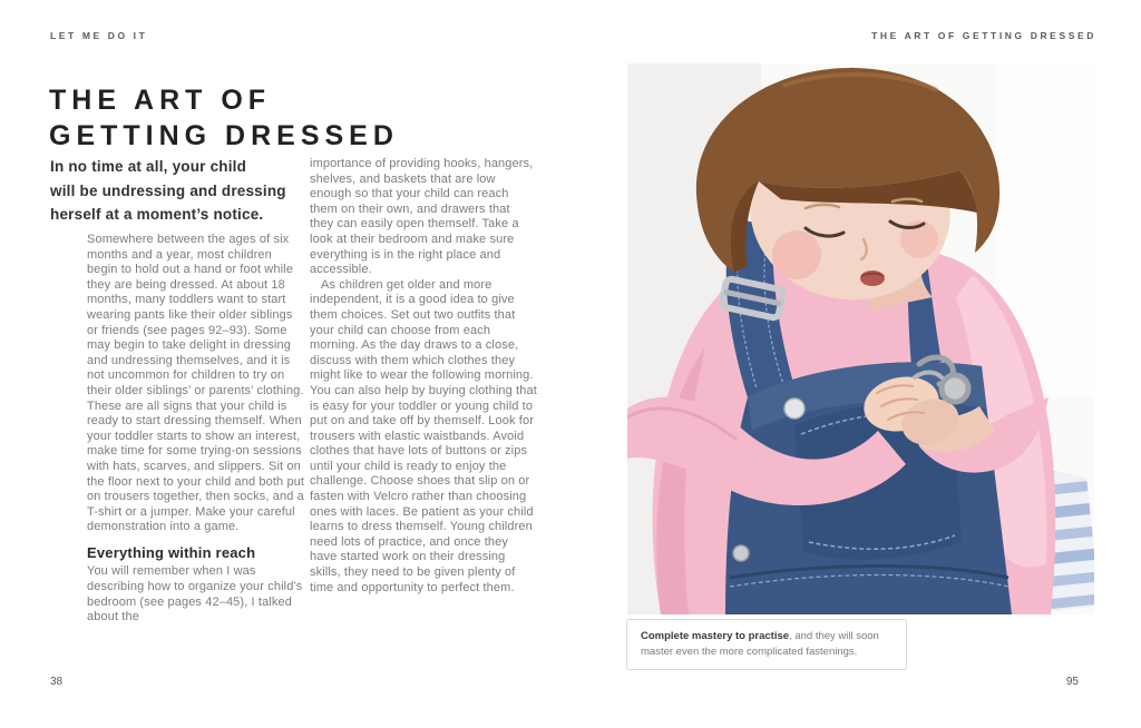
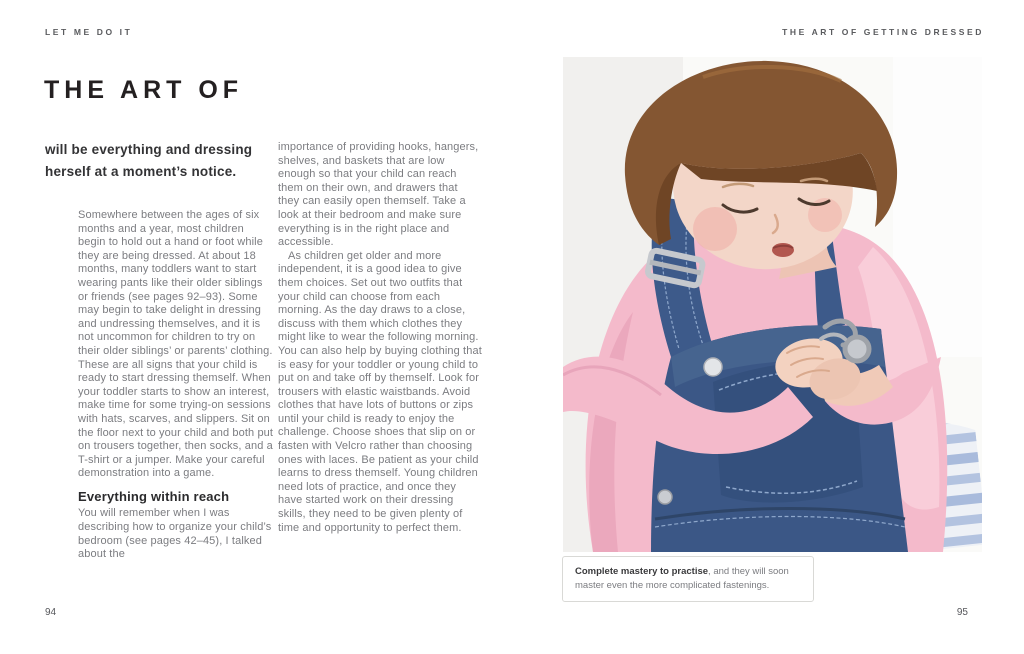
  LET ME DO IT
  THE ART OF GETTING DRESSED
  THE ART OF
- GETTING DRESSED
- In no time at all, your child
- will be undressing and dressing
+ will be everything and dressing
  herself at a moment’s notice.
  Somewhere between the ages of six months and a year, most children begin to hold out a hand or foot while they are being dressed. At about 18 months, many toddlers want to start wearing pants like their older siblings or friends (see pages 92–93). Some may begin to take delight in dressing and undressing themselves, and it is not uncommon for children to try on their older siblings’ or parents’ clothing. These are all signs that your child is ready to start dressing themself. When your toddler starts to show an interest, make time for some trying-on sessions with hats, scarves, and slippers. Sit on the floor next to your child and both put on trousers together, then socks, and a T-shirt or a jumper. Make your careful demonstration into a game.
  Everything within reach
  You will remember when I was describing how to organize your child’s bedroom (see pages 42–45), I talked about the
  importance of providing hooks, hangers, shelves, and baskets that are low enough so that your child can reach them on their own, and drawers that they can easily open themself. Take a look at their bedroom and make sure everything is in the right place and accessible.
  As children get older and more independent, it is a good idea to give them choices. Set out two outfits that your child can choose from each morning. As the day draws to a close, discuss with them which clothes they might like to wear the following morning. You can also help by buying clothing that is easy for your toddler or young child to put on and take off by themself. Look for trousers with elastic waistbands. Avoid clothes that have lots of buttons or zips until your child is ready to enjoy the challenge. Choose shoes that slip on or fasten with Velcro rather than choosing ones with laces. Be patient as your child learns to dress themself. Young children need lots of practice, and once they have started work on their dressing skills, they need to be given plenty of time and opportunity to perfect them.
  Complete mastery to practise, and they will soon master even the more complicated fastenings.
- 38
+ 94
  95
